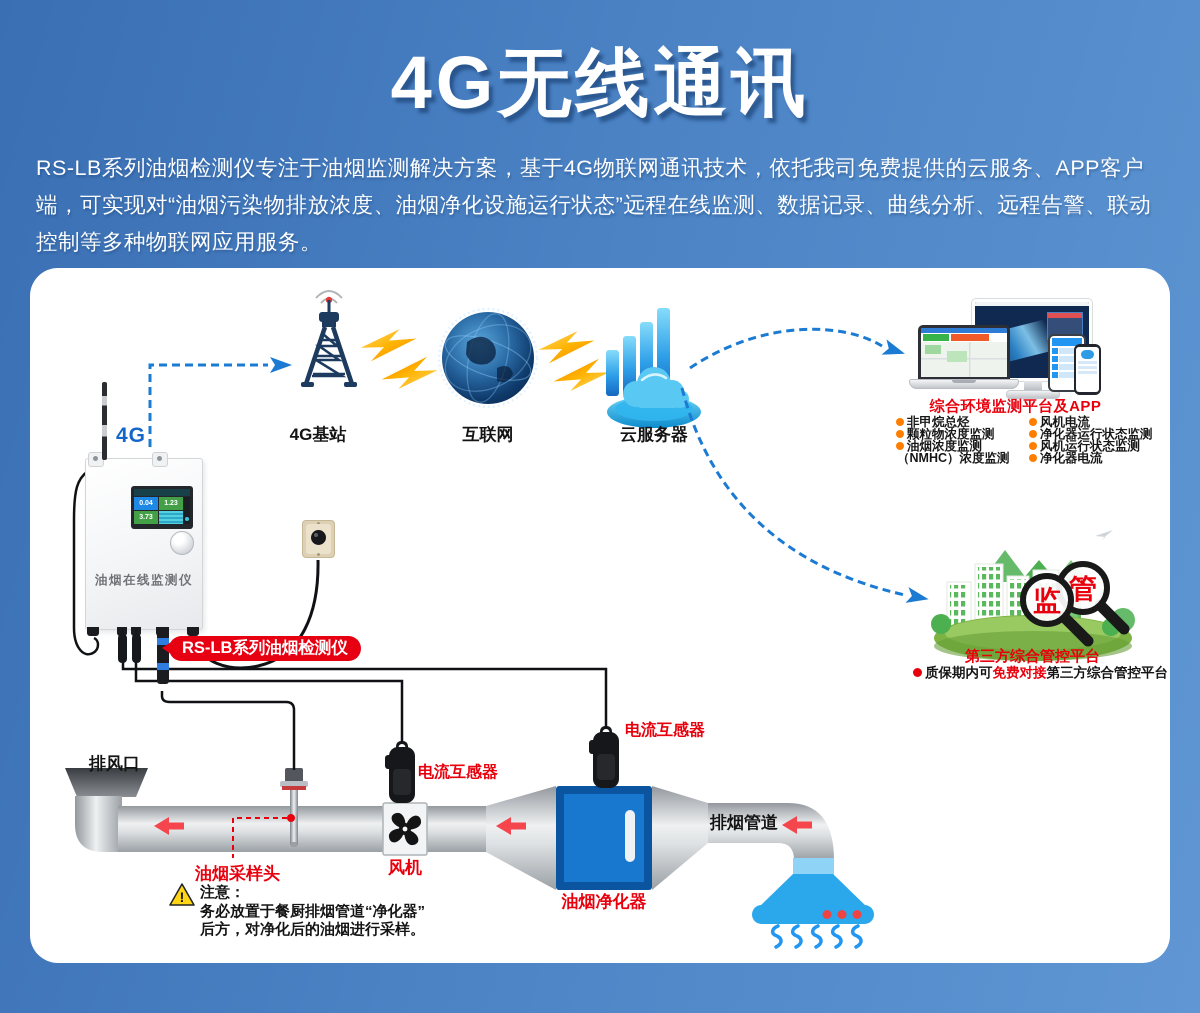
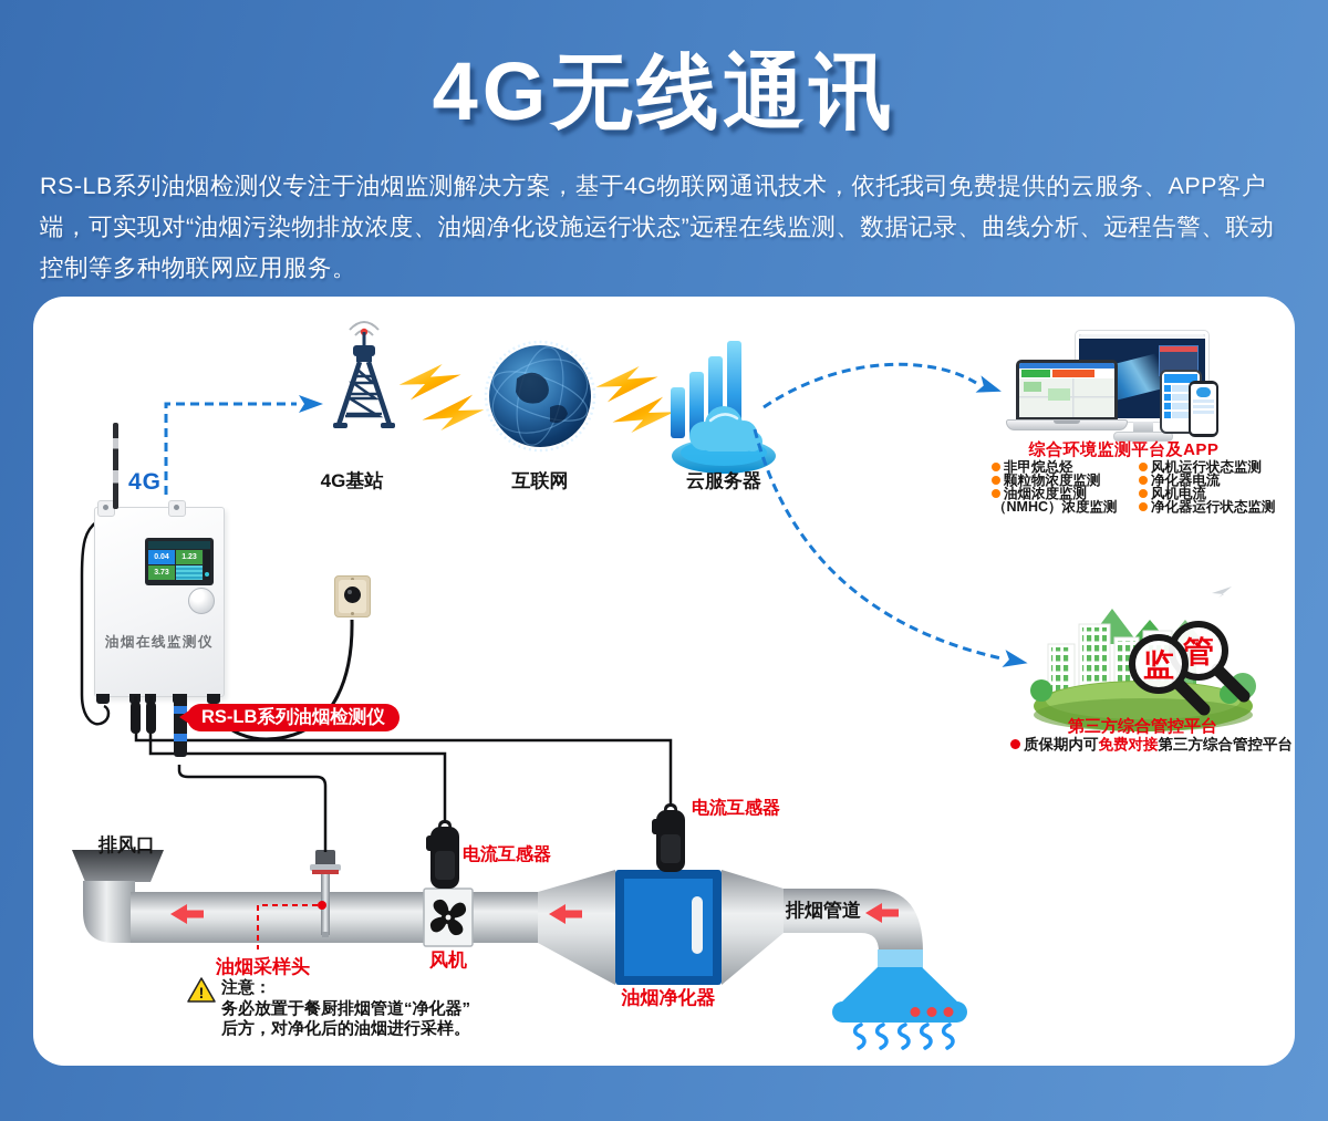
  4G无线通讯
  RS-LB系列油烟检测仪专注于油烟监测解决方案，基于4G物联网通讯技术，依托我司免费提供的云服务、APP客户端，可实现对“油烟污染物排放浓度、油烟净化设施运行状态”远程在线监测、数据记录、曲线分析、远程告警、联动控制等多种物联网应用服务。
  管
  监
  4G
  4G基站
  互联网
  云服务器
  综合环境监测平台及APP
  非甲烷总烃
  颗粒物浓度监测
  油烟浓度监测
  （NMHC）浓度监测
- 风机电流
+ 风机运行状态监测
- 净化器运行状态监测
+ 净化器电流
- 风机运行状态监测
+ 风机电流
- 净化器电流
+ 净化器运行状态监测
  第三方综合管控平台
  质保期内可免费对接第三方综合管控平台
  油烟在线监测仪
  RS-LB系列油烟检测仪
  排风口
  油烟采样头
  风机
  电流互感器
  电流互感器
  油烟净化器
  排烟管道
  !
  注意：
  务必放置于餐厨排烟管道“净化器”
  后方，对净化后的油烟进行采样。
